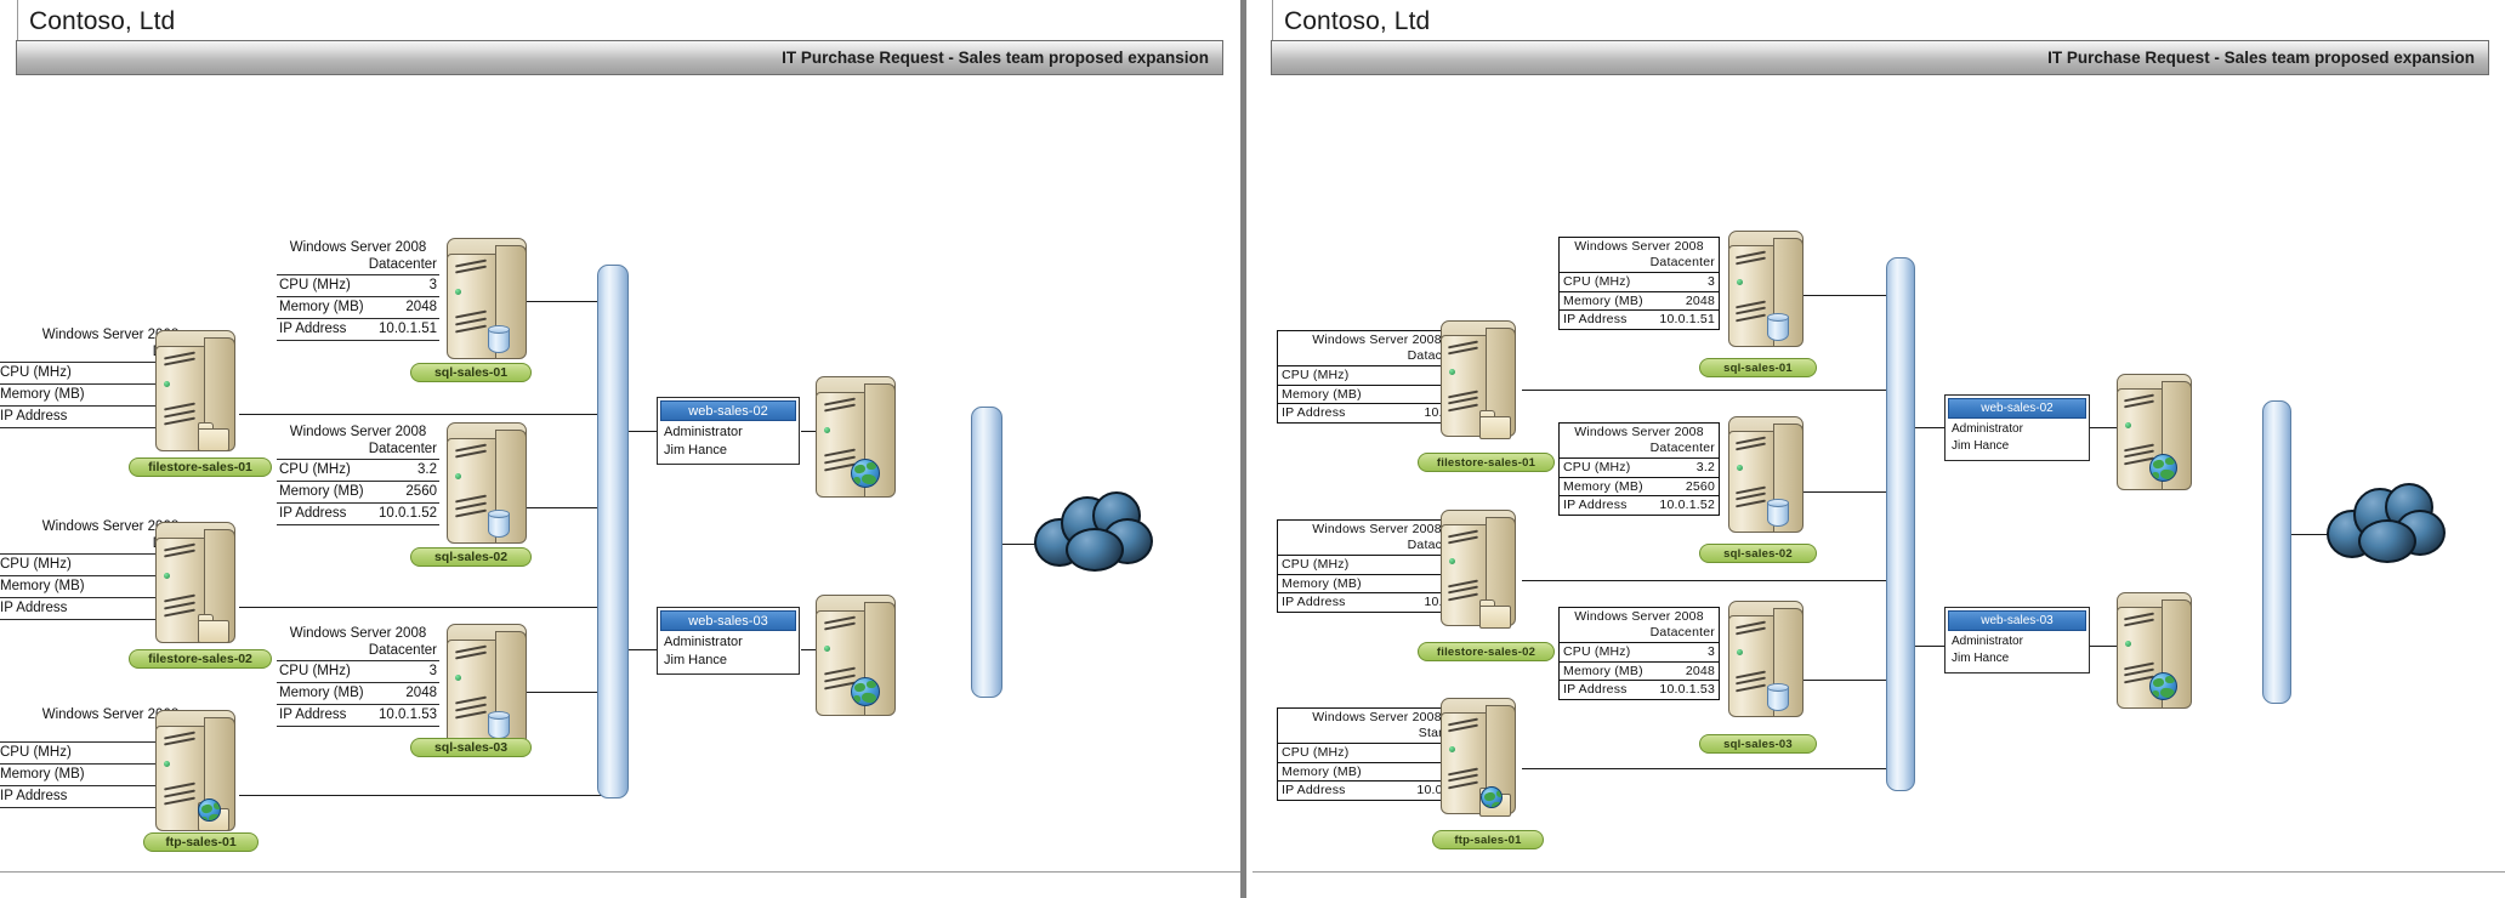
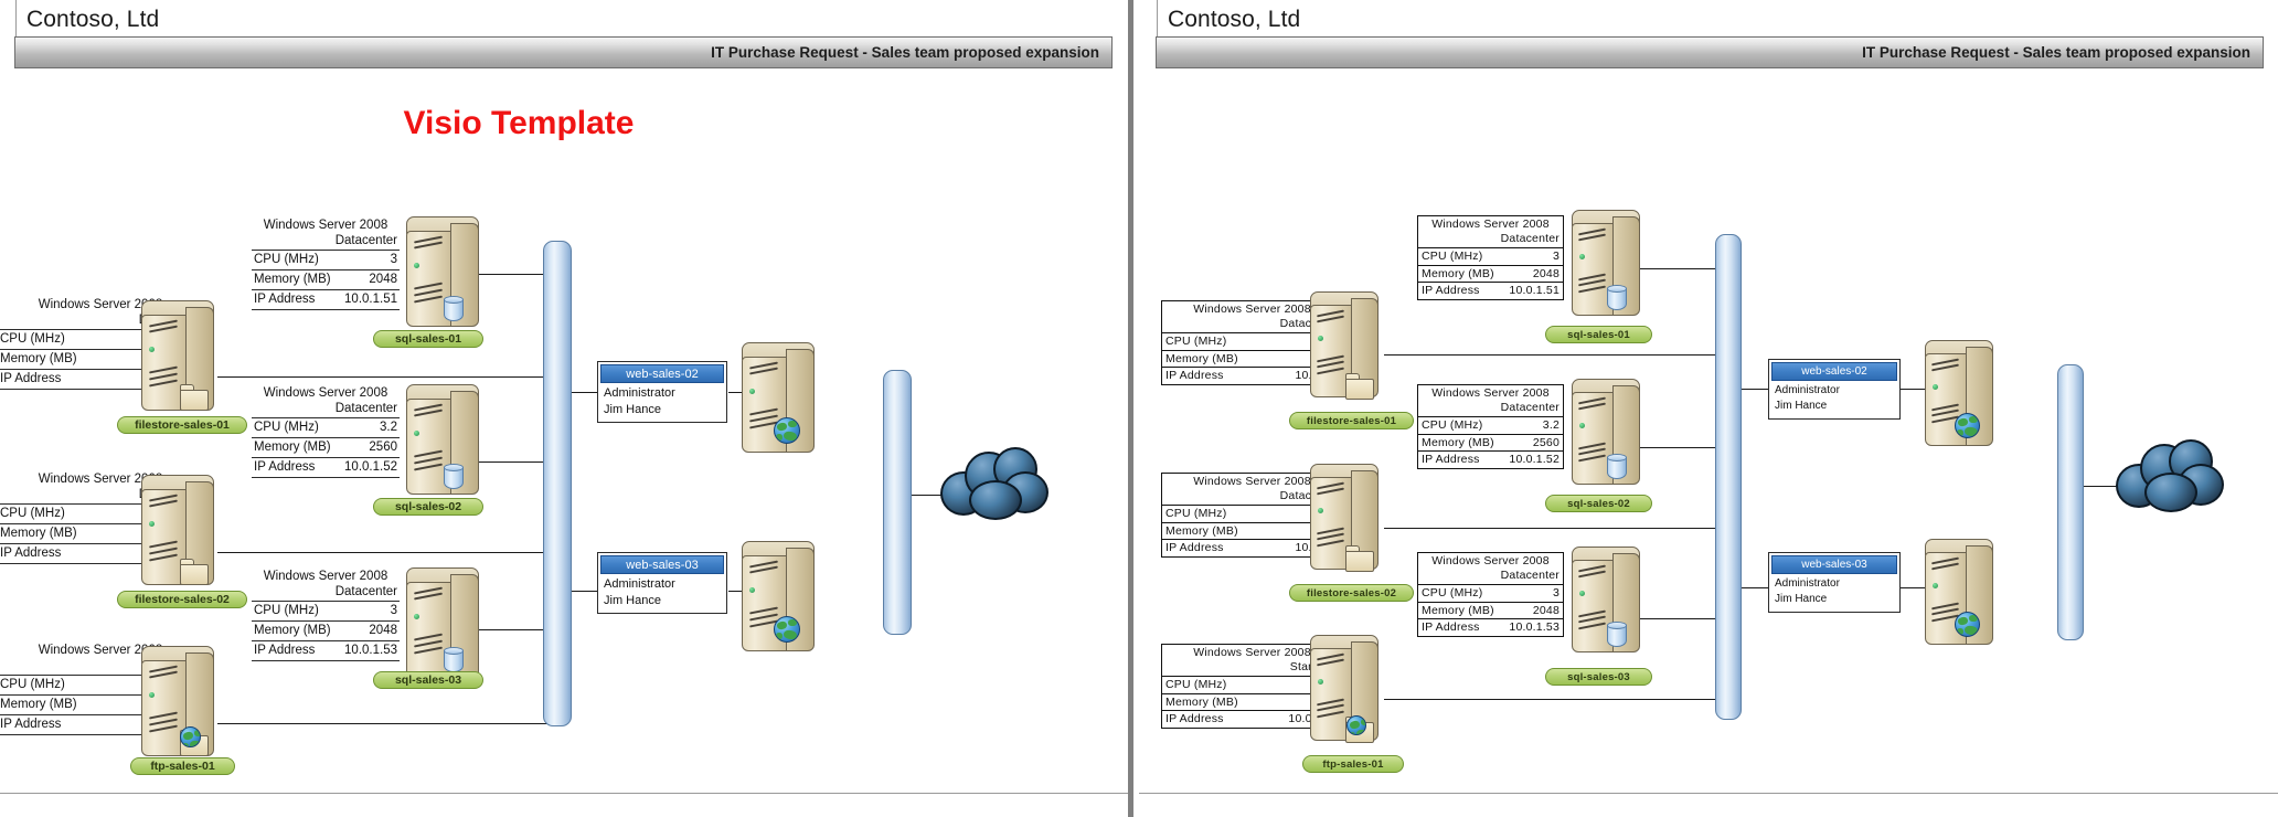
  Contoso, Ltd
  IT Purchase Request - Sales team proposed expansion
+ Visio Template
  Windows Server 2
  CPU (MHz)
  Memory (MB)
  IP Address
  filestore-sales-01
  Windows Server 2
  CPU (MHz)
  Memory (MB)
  IP Address
  filestore-sales-02
  Windows Server 2
  CPU (MHz)
  Memory (MB)
  IP Address
  ftp-sales-01
  Windows Server 2008
  Datacenter
  CPU (MHz)
  3
  Memory (MB)
  2048
  IP Address
  10.0.1.51
  sql-sales-01
  Windows Server 2008
  Datacenter
  CPU (MHz)
  3.2
  Memory (MB)
  2560
  IP Address
  10.0.1.52
  sql-sales-02
  Windows Server 2008
  Datacenter
  CPU (MHz)
  3
  Memory (MB)
  2048
  IP Address
  10.0.1.53
  sql-sales-03
  web-sales-02
  Administrator
  Jim Hance
  web-sales-03
  Administrator
  Jim Hance
  Contoso, Ltd
  IT Purchase Request - Sales team proposed expansion
  Windows Server 2008
  CPU (MHz)
  Memory (MB)
  IP Address
  filestore-sales-01
  Windows Server 2008
  CPU (MHz)
  Memory (MB)
  IP Address
  filestore-sales-02
  Windows Server 2008
  CPU (MHz)
  Memory (MB)
  IP Address
  ftp-sales-01
  Windows Server 2008
  Datacenter
  CPU (MHz)
  3
  Memory (MB)
  2048
  IP Address
  10.0.1.51
  sql-sales-01
  Windows Server 2008
  Datacenter
  CPU (MHz)
  3.2
  Memory (MB)
  2560
  IP Address
  10.0.1.52
  sql-sales-02
  Windows Server 2008
  Datacenter
  CPU (MHz)
  3
  Memory (MB)
  2048
  IP Address
  10.0.1.53
  sql-sales-03
  web-sales-02
  Administrator
  Jim Hance
  web-sales-03
  Administrator
  Jim Hance
